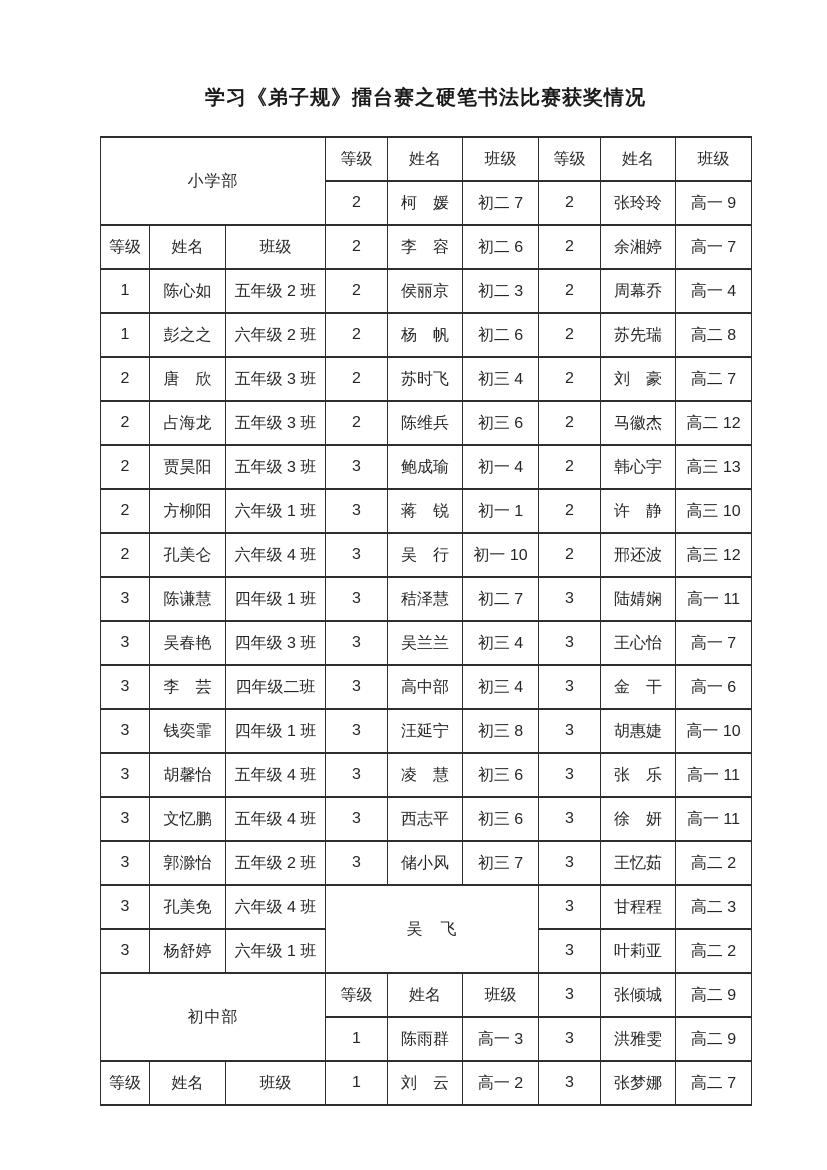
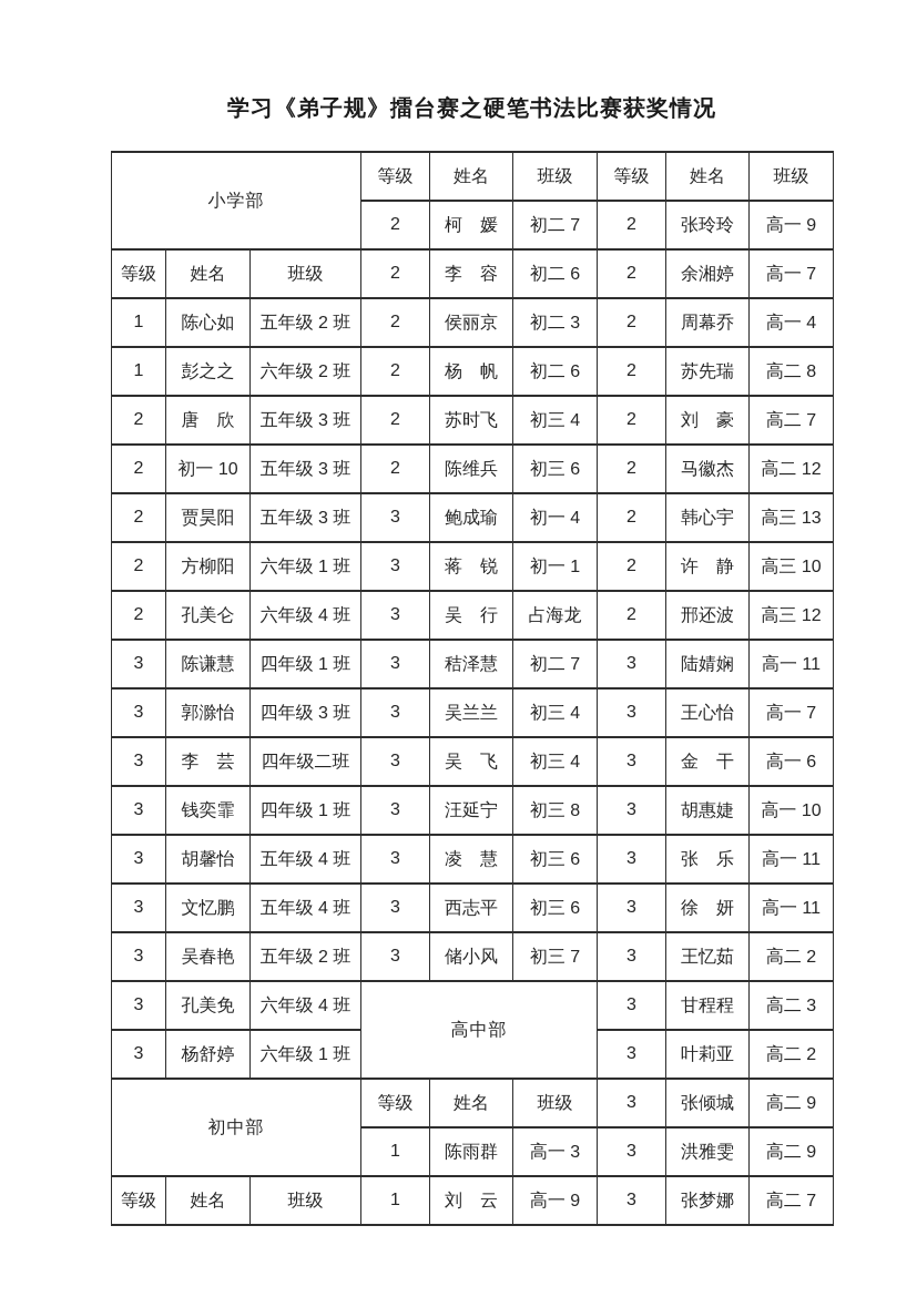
  学习《弟子规》擂台赛之硬笔书法比赛获奖情况
  小学部	等级	姓名	班级	等级	姓名	班级
  2	柯 媛	初二 7	2	张玲玲	高一 9
  等级	姓名	班级	2	李 容	初二 6	2	余湘婷	高一 7
  1	陈心如	五年级 2 班	2	侯丽京	初二 3	2	周幕乔	高一 4
  1	彭之之	六年级 2 班	2	杨 帆	初二 6	2	苏先瑞	高二 8
  2	唐 欣	五年级 3 班	2	苏时飞	初三 4	2	刘 豪	高二 7
- 2	占海龙	五年级 3 班	2	陈维兵	初三 6	2	马徽杰	高二 12
+ 2	初一 10	五年级 3 班	2	陈维兵	初三 6	2	马徽杰	高二 12
  2	贾昊阳	五年级 3 班	3	鲍成瑜	初一 4	2	韩心宇	高三 13
  2	方柳阳	六年级 1 班	3	蒋 锐	初一 1	2	许 静	高三 10
- 2	孔美仑	六年级 4 班	3	吴 行	初一 10	2	邢还波	高三 12
+ 2	孔美仑	六年级 4 班	3	吴 行	占海龙	2	邢还波	高三 12
  3	陈谦慧	四年级 1 班	3	秸泽慧	初二 7	3	陆婧娴	高一 11
- 3	吴春艳	四年级 3 班	3	吴兰兰	初三 4	3	王心怡	高一 7
+ 3	郭滁怡	四年级 3 班	3	吴兰兰	初三 4	3	王心怡	高一 7
- 3	李 芸	四年级二班	3	高中部	初三 4	3	金 干	高一 6
+ 3	李 芸	四年级二班	3	吴 飞	初三 4	3	金 干	高一 6
  3	钱奕霏	四年级 1 班	3	汪延宁	初三 8	3	胡惠婕	高一 10
  3	胡馨怡	五年级 4 班	3	凌 慧	初三 6	3	张 乐	高一 11
  3	文忆鹏	五年级 4 班	3	西志平	初三 6	3	徐 妍	高一 11
- 3	郭滁怡	五年级 2 班	3	储小风	初三 7	3	王忆茹	高二 2
+ 3	吴春艳	五年级 2 班	3	储小风	初三 7	3	王忆茹	高二 2
- 3	孔美免	六年级 4 班	吴 飞	3	甘程程	高二 3
+ 3	孔美免	六年级 4 班	高中部	3	甘程程	高二 3
  3	杨舒婷	六年级 1 班	3	叶莉亚	高二 2
  初中部	等级	姓名	班级	3	张倾城	高二 9
  1	陈雨群	高一 3	3	洪雅雯	高二 9
- 等级	姓名	班级	1	刘 云	高一 2	3	张梦娜	高二 7
+ 等级	姓名	班级	1	刘 云	高一 9	3	张梦娜	高二 7
